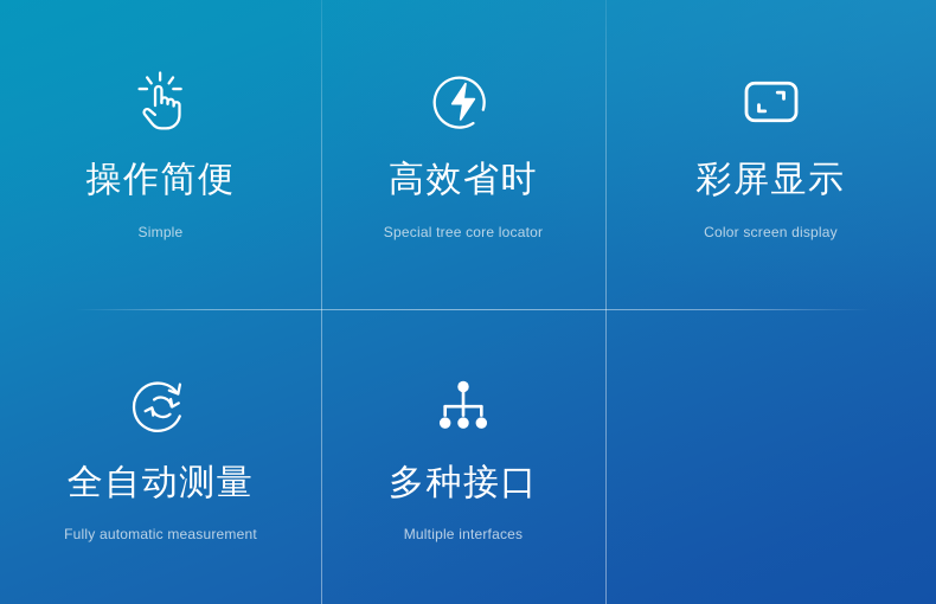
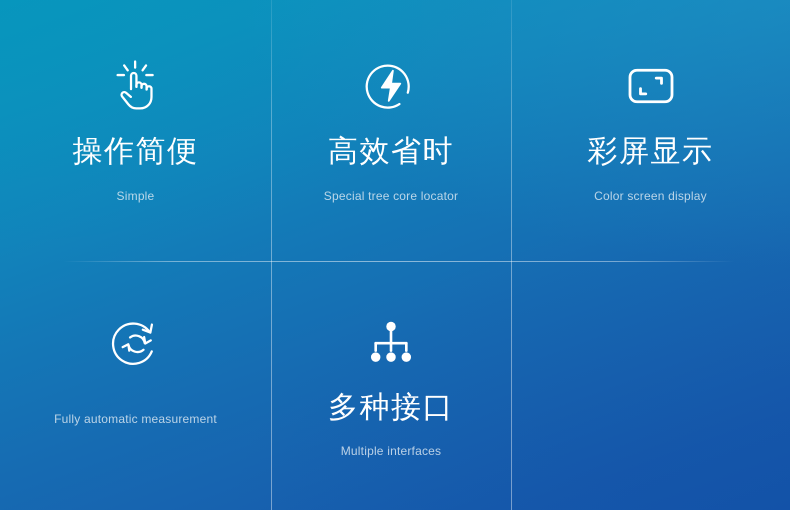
  操作简便
  Simple
  高效省时
  Special tree core locator
  彩屏显示
  Color screen display
- 全自动测量
  Fully automatic measurement
  多种接口
  Multiple interfaces
